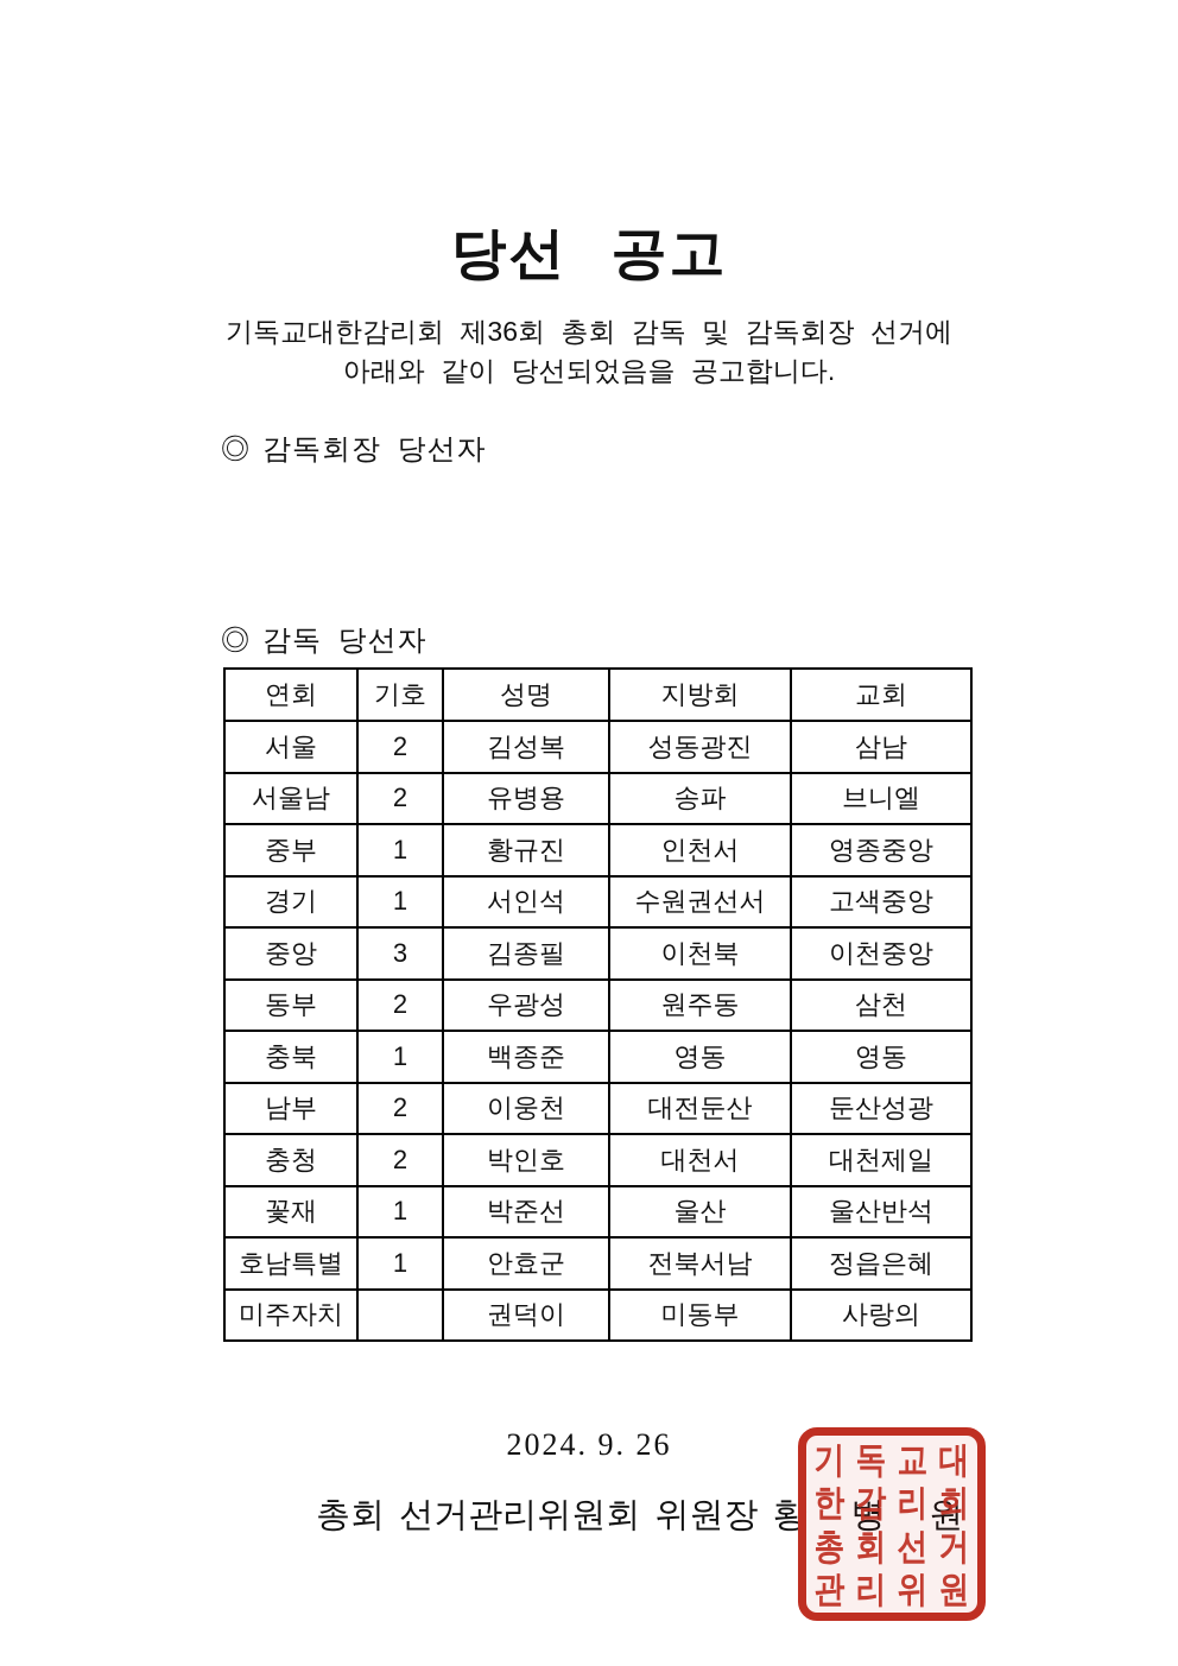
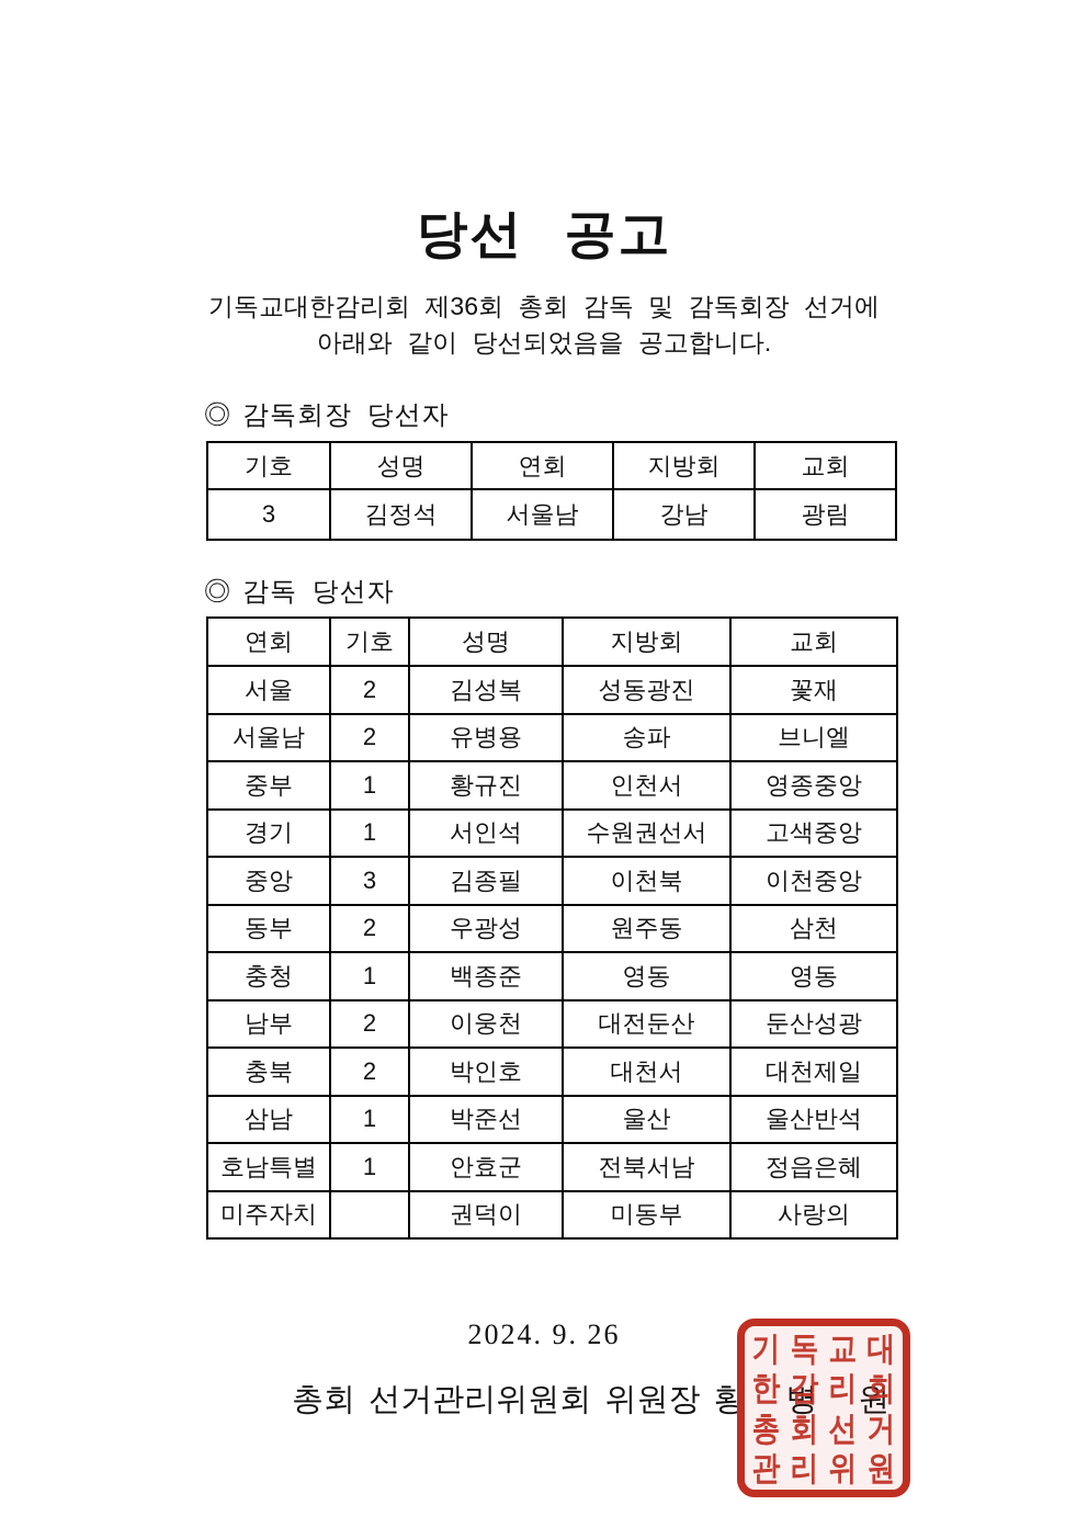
  당선 공고
  기독교대한감리회 제36회 총회 감독 및 감독회장 선거에
  아래와 같이 당선되었음을 공고합니다.
  ◎ 감독회장 당선자
+ 기호	성명	연회	지방회	교회
+ 3	김정석	서울남	강남	광림
  ◎ 감독 당선자
  연회	기호	성명	지방회	교회
- 서울	2	김성복	성동광진	삼남
+ 서울	2	김성복	성동광진	꽃재
  서울남	2	유병용	송파	브니엘
  중부	1	황규진	인천서	영종중앙
  경기	1	서인석	수원권선서	고색중앙
  중앙	3	김종필	이천북	이천중앙
  동부	2	우광성	원주동	삼천
- 충북	1	백종준	영동	영동
+ 충청	1	백종준	영동	영동
  남부	2	이웅천	대전둔산	둔산성광
- 충청	2	박인호	대천서	대천제일
+ 충북	2	박인호	대천서	대천제일
- 꽃재	1	박준선	울산	울산반석
+ 삼남	1	박준선	울산	울산반석
  호남특별	1	안효군	전북서남	정읍은혜
  미주자치		권덕이	미동부	사랑의
  2024. 9. 26
  총회 선거관리위원회 위원장 황 병 원
  기
  독
  교
  대
  한
  감
  리
  회
  총
  회
  선
  거
  관
  리
  위
  원
